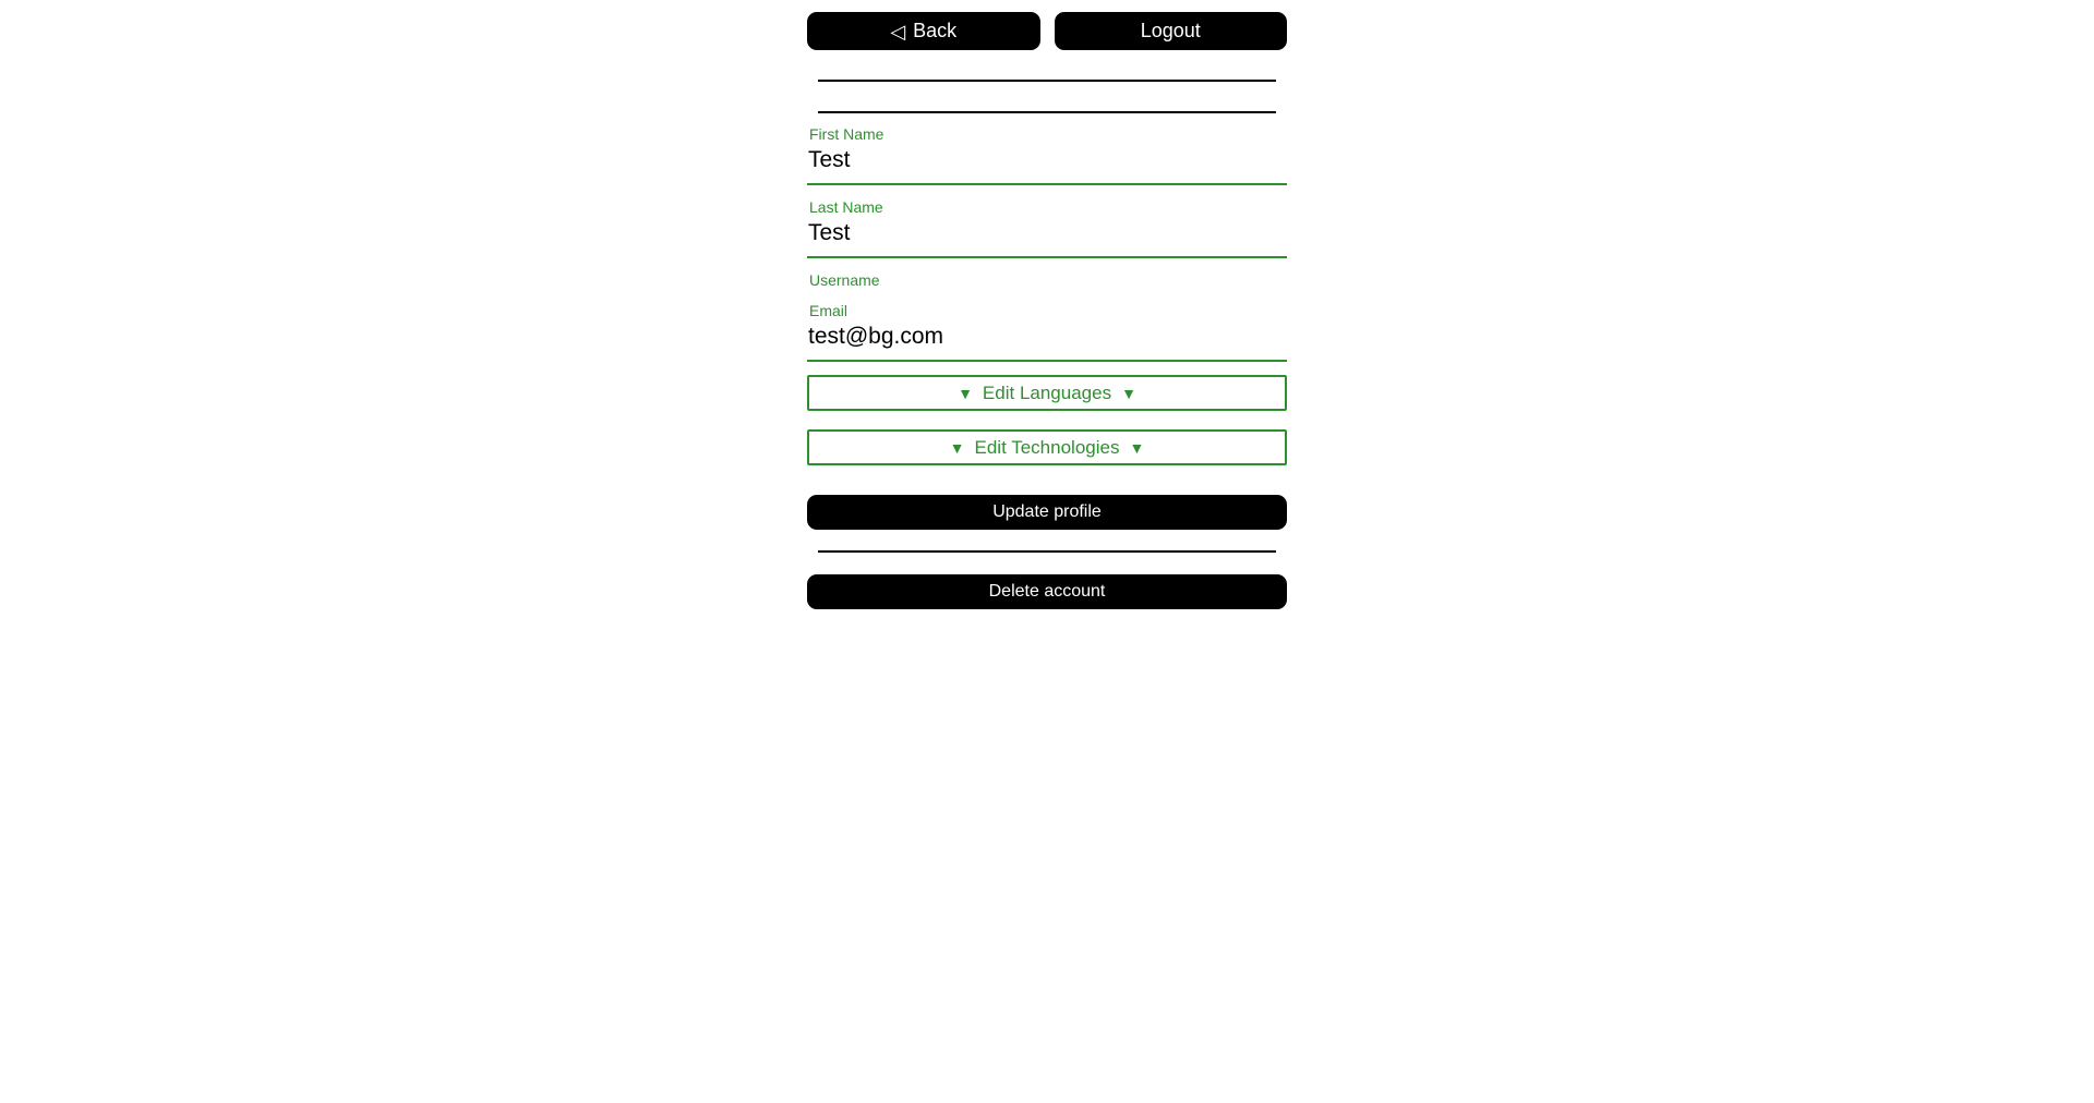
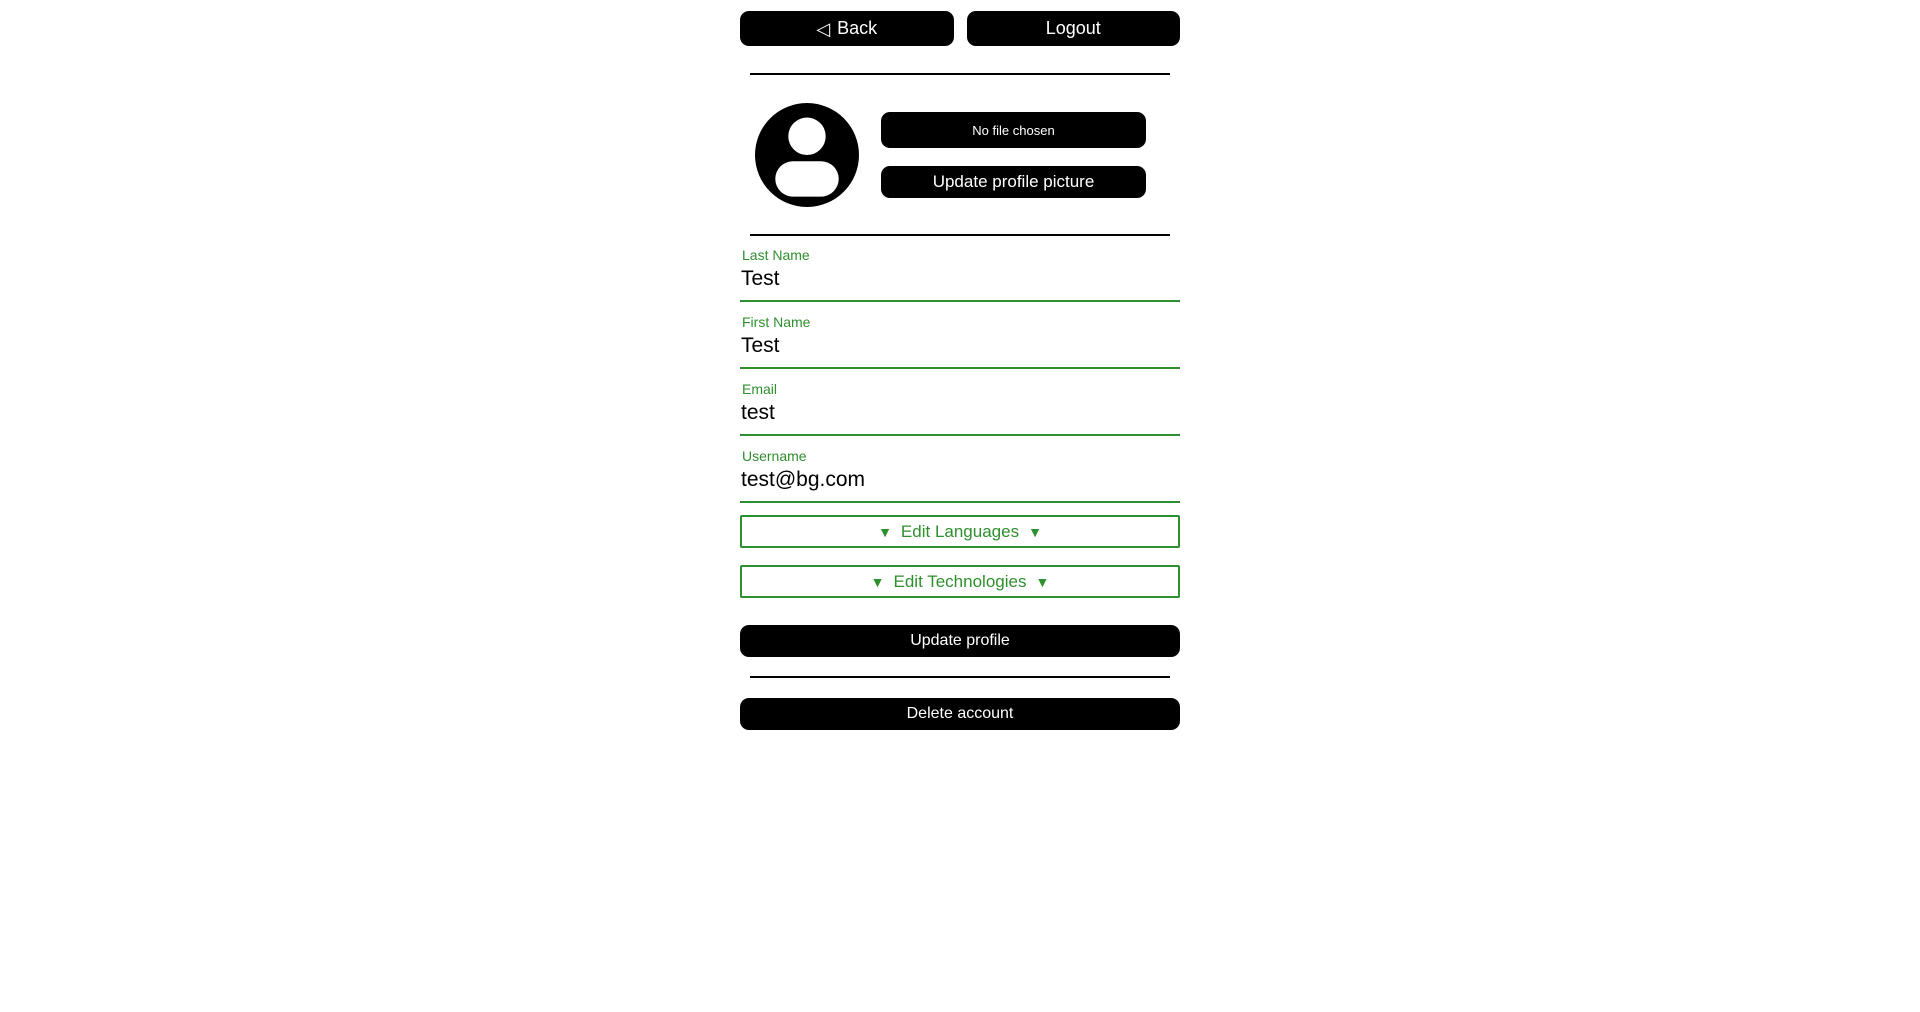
  ◁
  Back
  Logout
+ No file chosen
+ Update profile picture
- First Name
+ Last Name
  Test
- Last Name
+ First Name
  Test
- Username
+ Email
+ test
- Email
+ Username
  test@bg.com
  ▼
  Edit Languages
  ▼
  ▼
  Edit Technologies
  ▼
  Update profile
  Delete account
